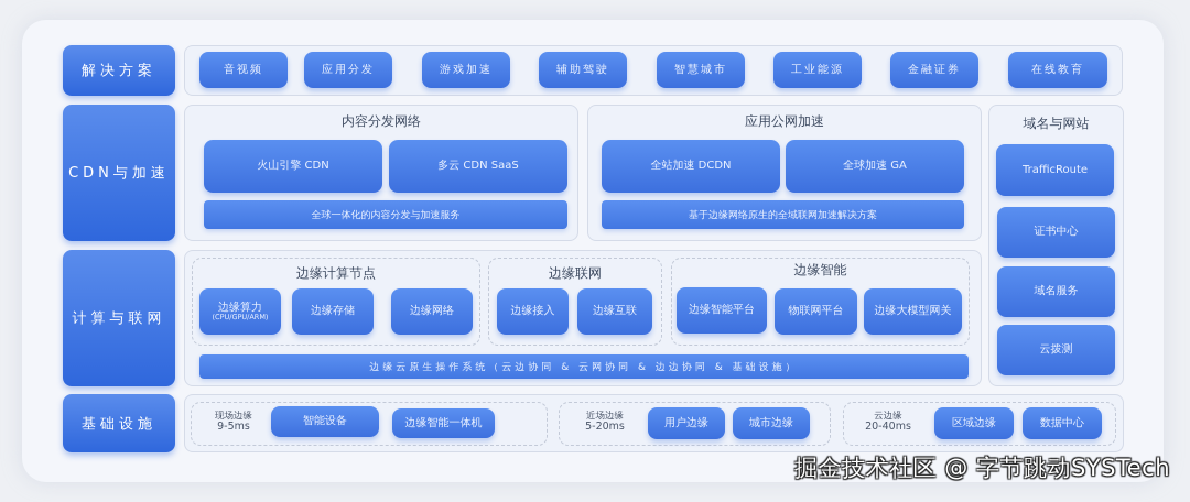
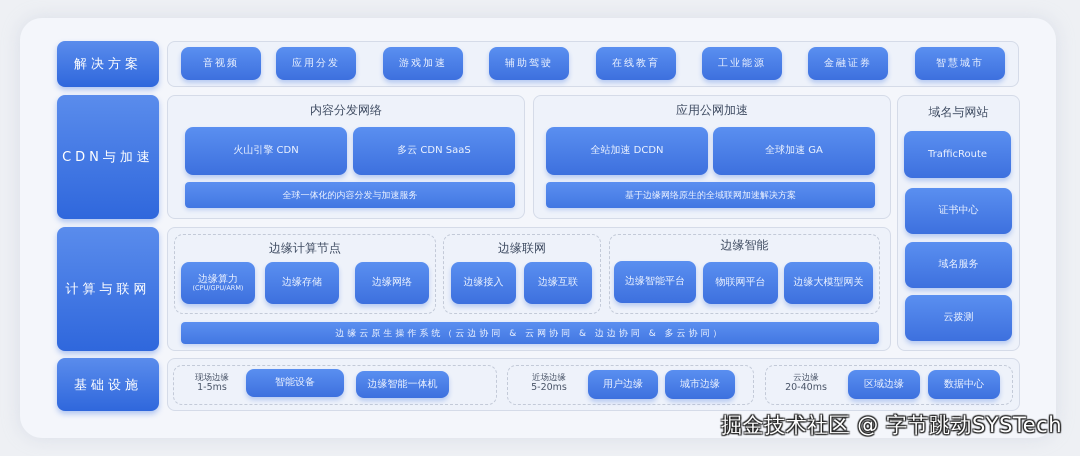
  解决方案
  音视频
  应用分发
  游戏加速
  辅助驾驶
- 智慧城市
+ 在线教育
  工业能源
  金融证券
- 在线教育
+ 智慧城市
  CDN与加速
  内容分发网络
  火山引擎 CDN
  多云 CDN SaaS
  全球一体化的内容分发与加速服务
  应用公网加速
  全站加速 DCDN
  全球加速 GA
  基于边缘网络原生的全域联网加速解决方案
  域名与网站
  TrafficRoute
  证书中心
  域名服务
  云拨测
  计算与联网
  边缘计算节点
  边缘算力
  (CPU/GPU/ARM)
  边缘存储
  边缘网络
  边缘联网
  边缘接入
  边缘互联
  边缘智能
  边缘智能平台
  物联网平台
  边缘大模型网关
- 边缘云原生操作系统（云边协同 & 云网协同 & 边边协同 & 基础设施）
+ 边缘云原生操作系统（云边协同 & 云网协同 & 边边协同 & 多云协同）
  基础设施
  现场边缘
- 9-5ms
+ 1-5ms
  智能设备
  边缘智能一体机
  近场边缘
  5-20ms
  用户边缘
  城市边缘
  云边缘
  20-40ms
  区域边缘
  数据中心
  掘金技术社区 @ 字节跳动SYSTech
